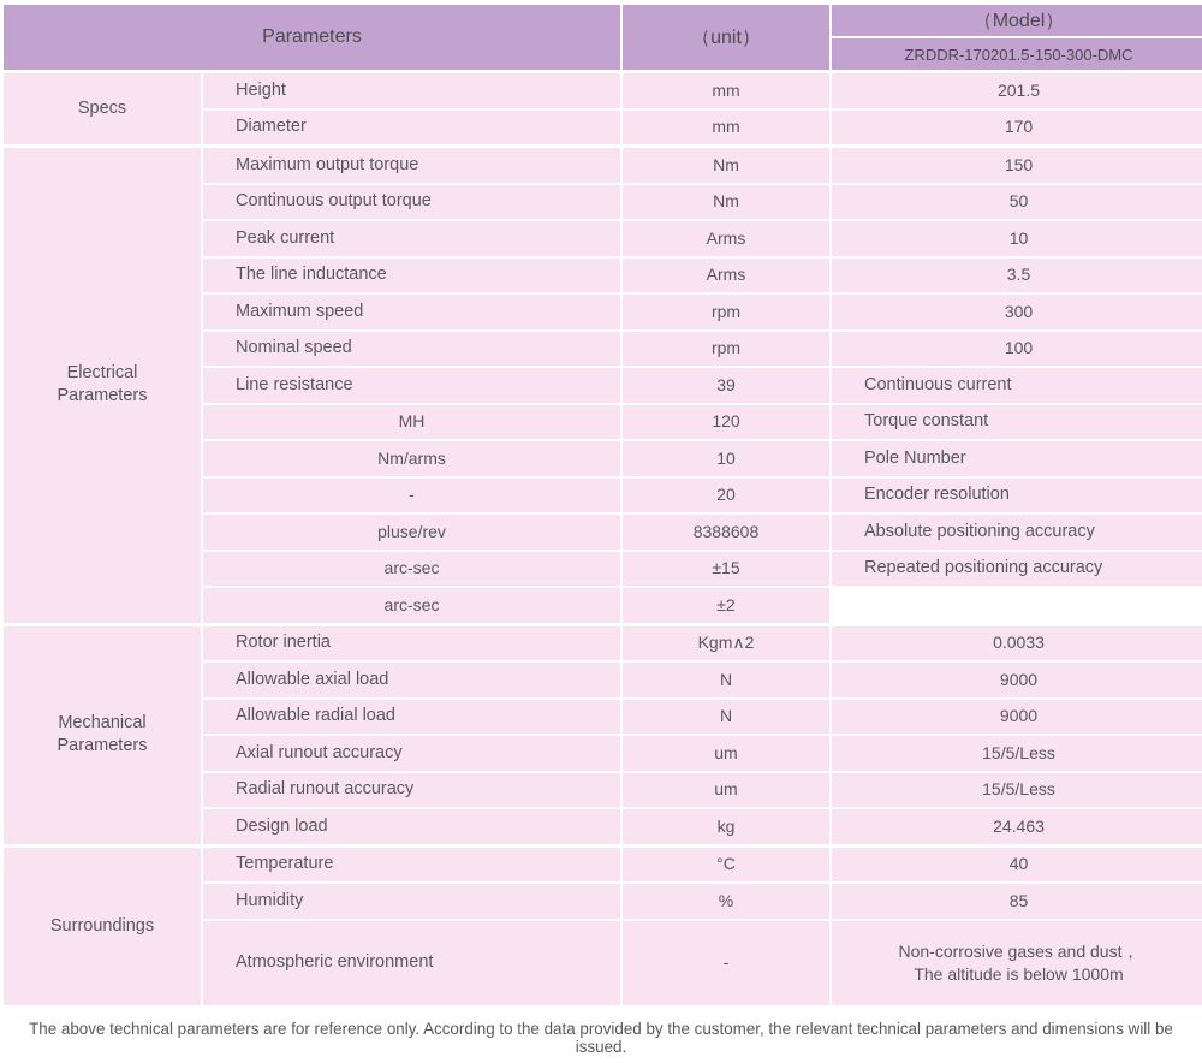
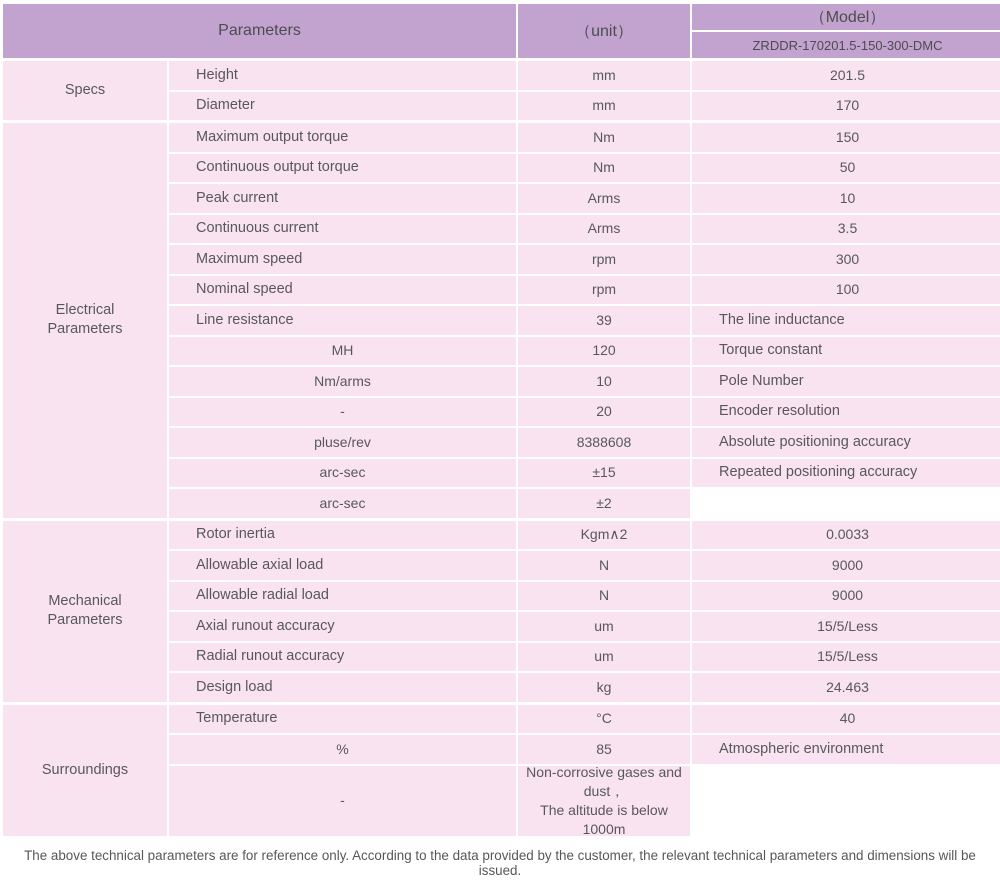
  Parameters
  （unit）
  （Model）
  ZRDDR-170201.5-150-300-DMC
  Specs
  Height
  mm
  201.5
  Diameter
  mm
  170
  Electrical
  Parameters
  Maximum output torque
  Nm
  150
  Continuous output torque
  Nm
  50
  Peak current
  Arms
  10
- The line inductance
+ Continuous current
  Arms
  3.5
  Maximum speed
  rpm
  300
  Nominal speed
  rpm
  100
  Line resistance
  39
- Continuous current
+ The line inductance
  MH
  120
  Torque constant
  Nm/arms
  10
  Pole Number
  -
  20
  Encoder resolution
  pluse/rev
  8388608
  Absolute positioning accuracy
  arc-sec
  ±15
  Repeated positioning accuracy
  arc-sec
  ±2
  Mechanical
  Parameters
  Rotor inertia
  Kgm∧2
  0.0033
  Allowable axial load
  N
  9000
  Allowable radial load
  N
  9000
  Axial runout accuracy
  um
  15/5/Less
  Radial runout accuracy
  um
  15/5/Less
  Design load
  kg
  24.463
  Surroundings
  Temperature
  °C
  40
- Humidity
  %
  85
  Atmospheric environment
  -
  Non-corrosive gases and dust，
  The altitude is below 1000m
  The above technical parameters are for reference only. According to the data provided by the customer, the relevant technical parameters and dimensions will be issued.
